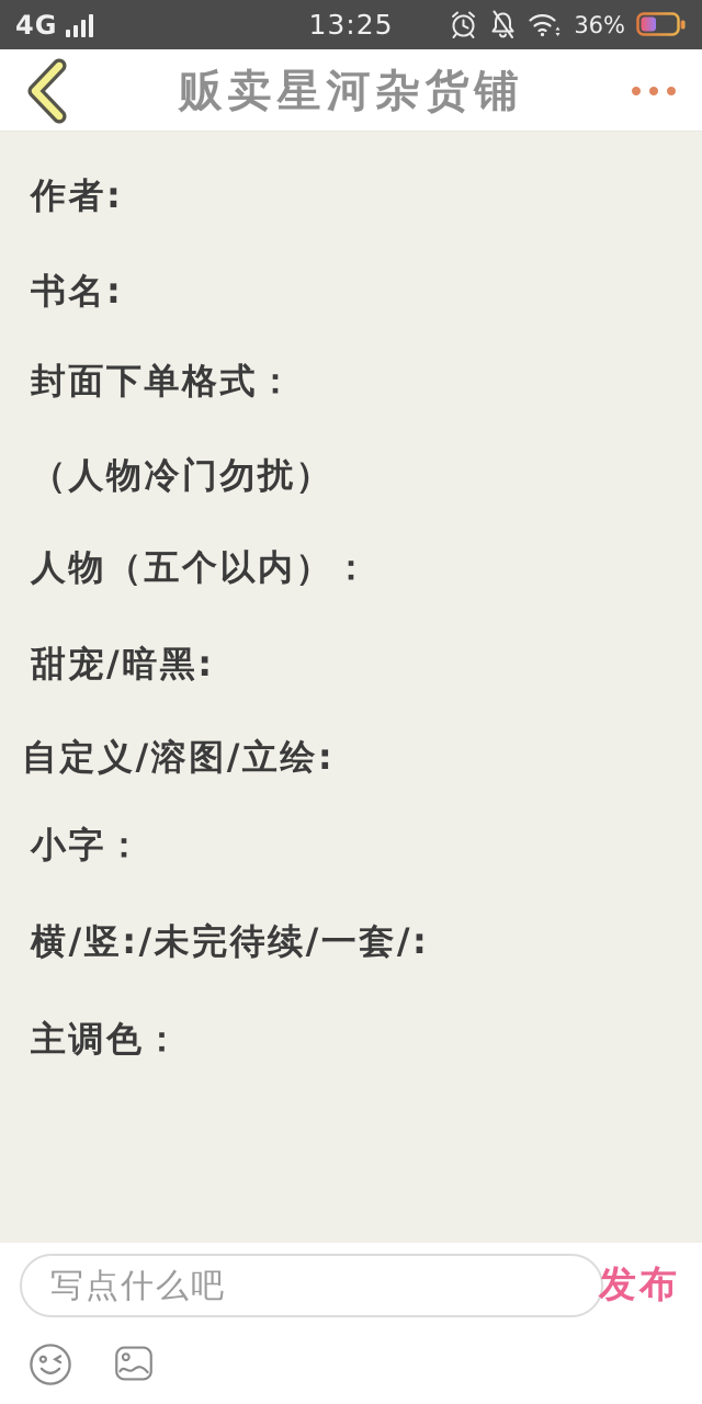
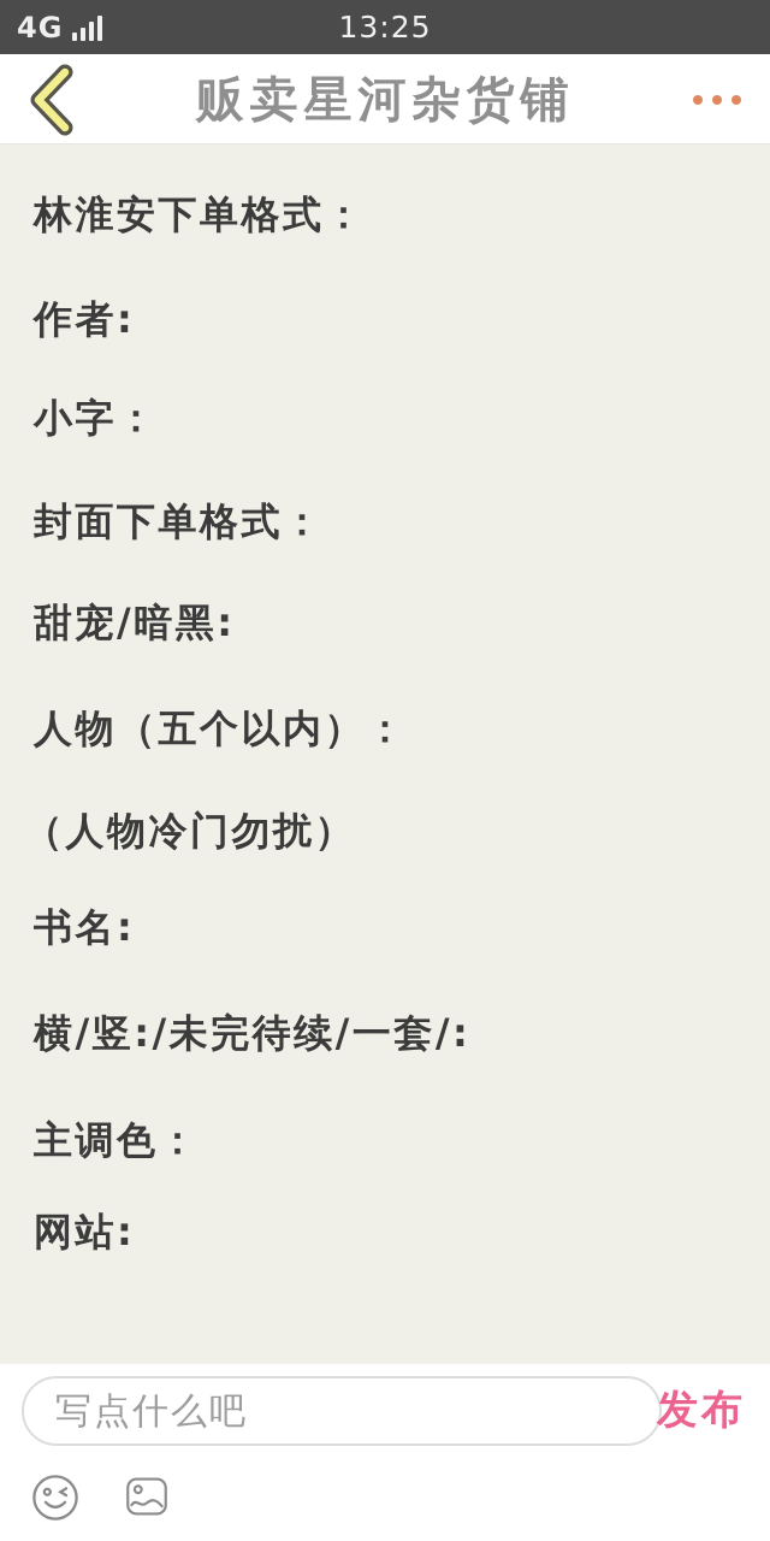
  4G
  13:25
- 36%
  贩卖星河杂货铺
+ 林淮安下单格式：
  作者:
- 书名:
+ 小字：
  封面下单格式：
- （人物冷门勿扰）
+ 甜宠/暗黑:
  人物（五个以内）：
- 甜宠/暗黑:
+ （人物冷门勿扰）
- 自定义/溶图/立绘:
- 小字：
+ 书名:
  横/竖:/未完待续/一套/:
  主调色：
+ 网站:
  写点什么吧
  发布
